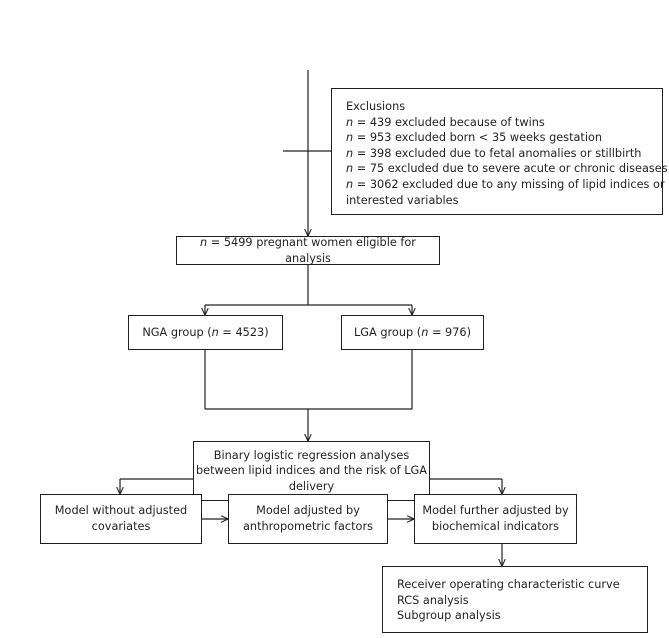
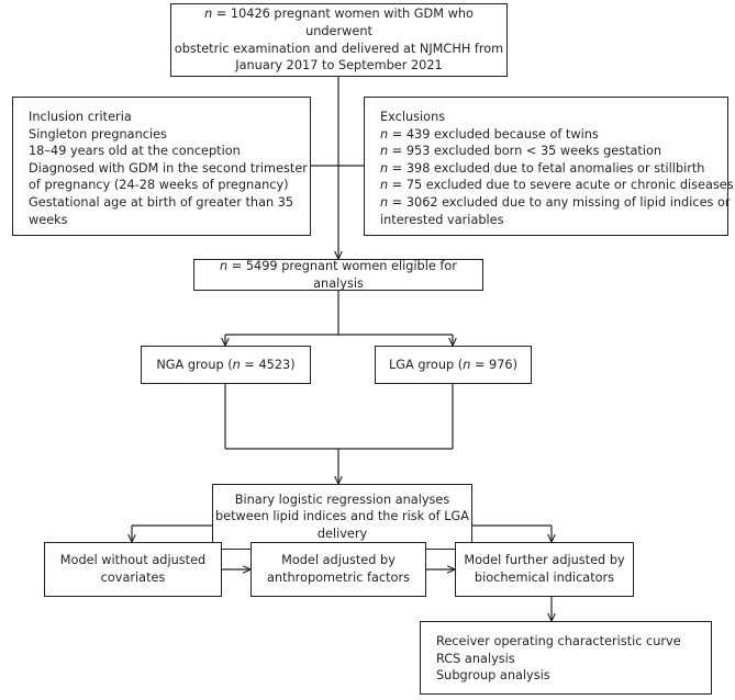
+ n = 10426 pregnant women with GDM who underwent
+ obstetric examination and delivered at NJMCHH from
+ January 2017 to September 2021
+ Inclusion criteria
+ Singleton pregnancies
+ 18–49 years old at the conception
+ Diagnosed with GDM in the second trimester
+ of pregnancy (24-28 weeks of pregnancy)
+ Gestational age at birth of greater than 35
+ weeks
  Exclusions
  n = 439 excluded because of twins
  n = 953 excluded born < 35 weeks gestation
  n = 398 excluded due to fetal anomalies or stillbirth
  n = 75 excluded due to severe acute or chronic diseases
  n = 3062 excluded due to any missing of lipid indices or
  interested variables
  n = 5499 pregnant women eligible for analysis
  NGA group (n = 4523)
  LGA group (n = 976)
  Binary logistic regression analyses
  between lipid indices and the risk of LGA
  delivery
  Model without adjusted
  covariates
  Model adjusted by
  anthropometric factors
  Model further adjusted by
  biochemical indicators
  Receiver operating characteristic curve
  RCS analysis
  Subgroup analysis
